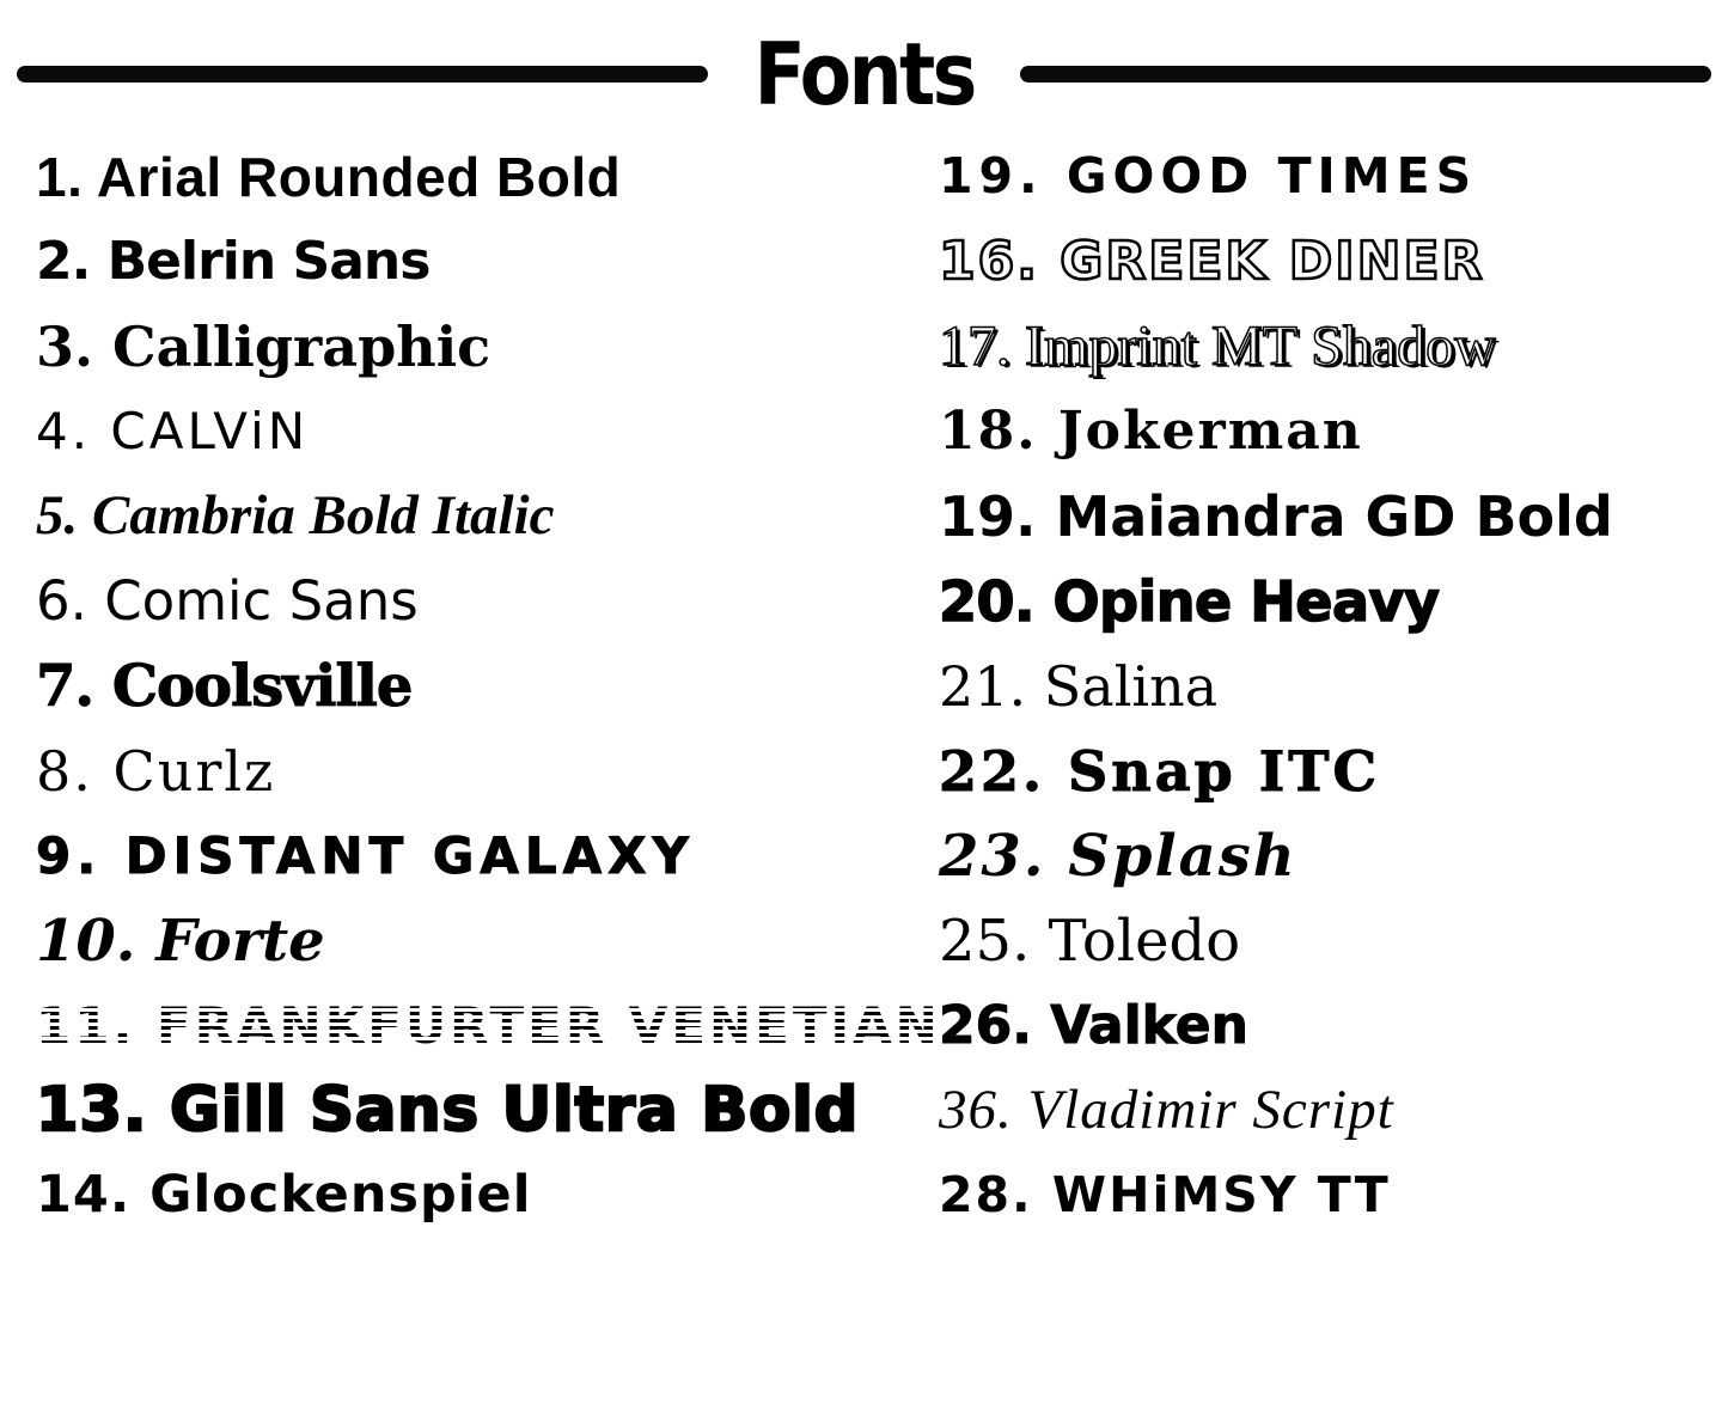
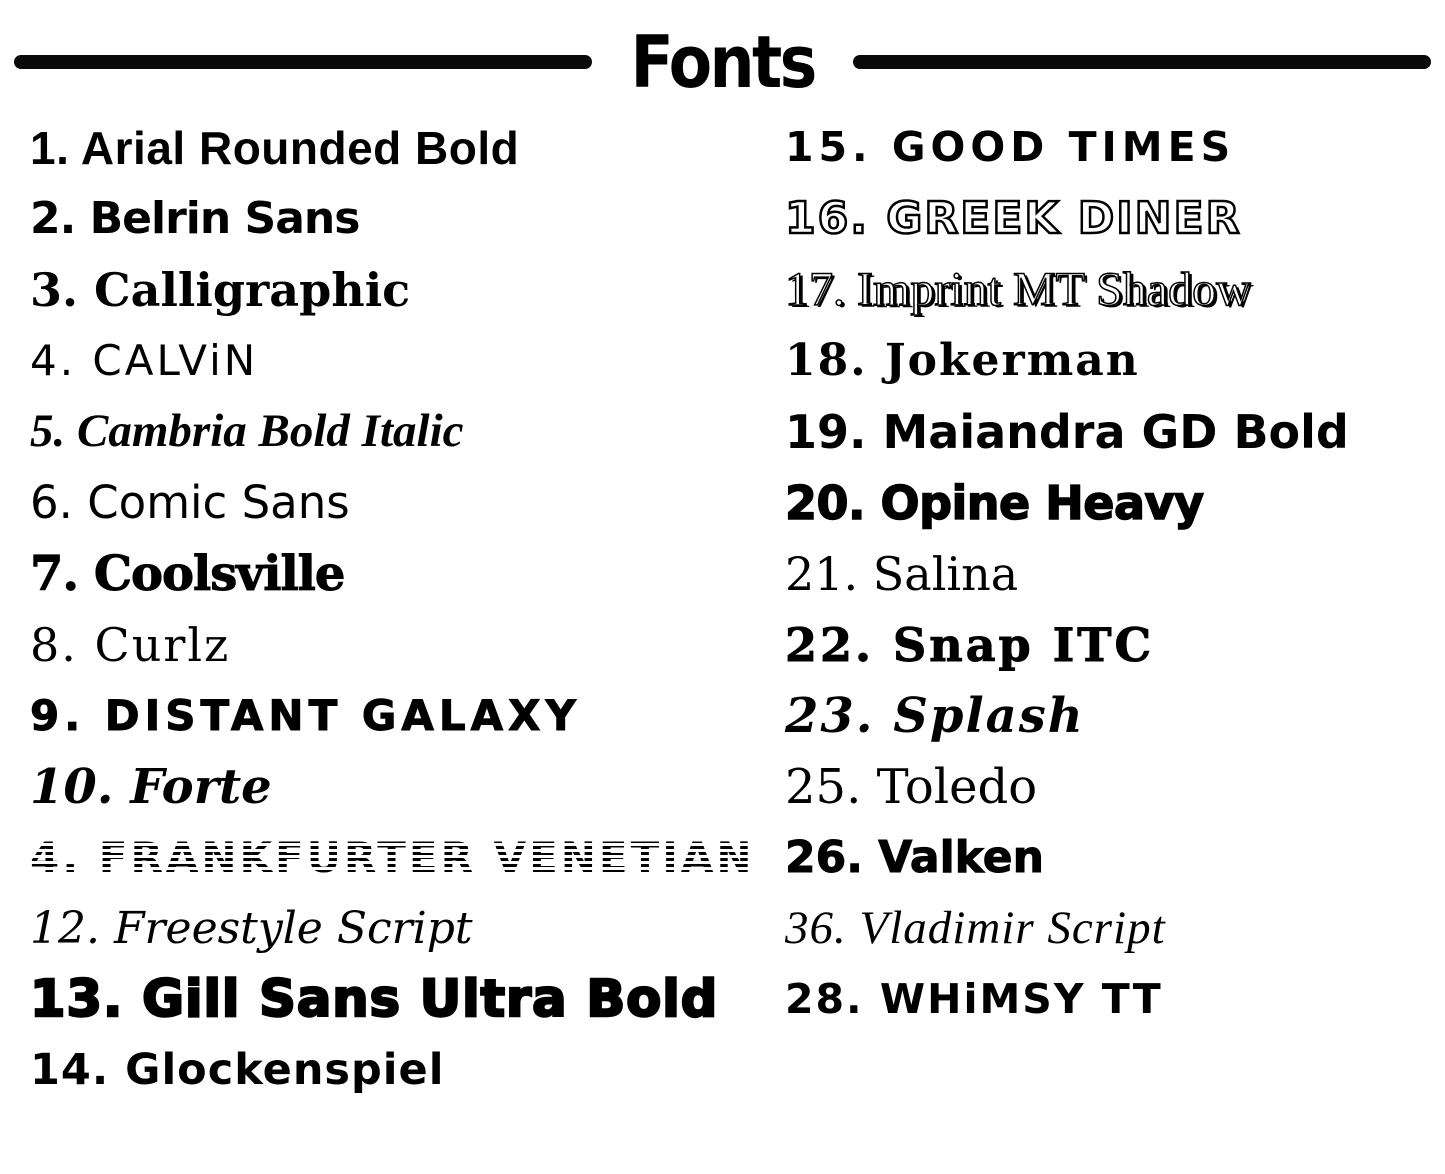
  Fonts
  1. Arial Rounded Bold
  2. Belrin Sans
  3. Calligraphic
  4. CALViN
  5. Cambria Bold Italic
  6. Comic Sans
  7. Coolsville
  8. Curlz
  9. DISTANT GALAXY
  10. Forte
- 11. FRANKFURTER VENETIAN
+ 4. FRANKFURTER VENETIAN
+ 12. Freestyle Script
  13. Gill Sans Ultra Bold
  14. Glockenspiel
- 19. GOOD TIMES
+ 15. GOOD TIMES
  16. GREEK DINER
  17. Imprint MT Shadow
  18. Jokerman
  19. Maiandra GD Bold
  20. Opine Heavy
  21. Salina
  22. Snap ITC
  23. Splash
  25. Toledo
  26. Valken
  36. Vladimir Script
  28. WHiMSY TT
